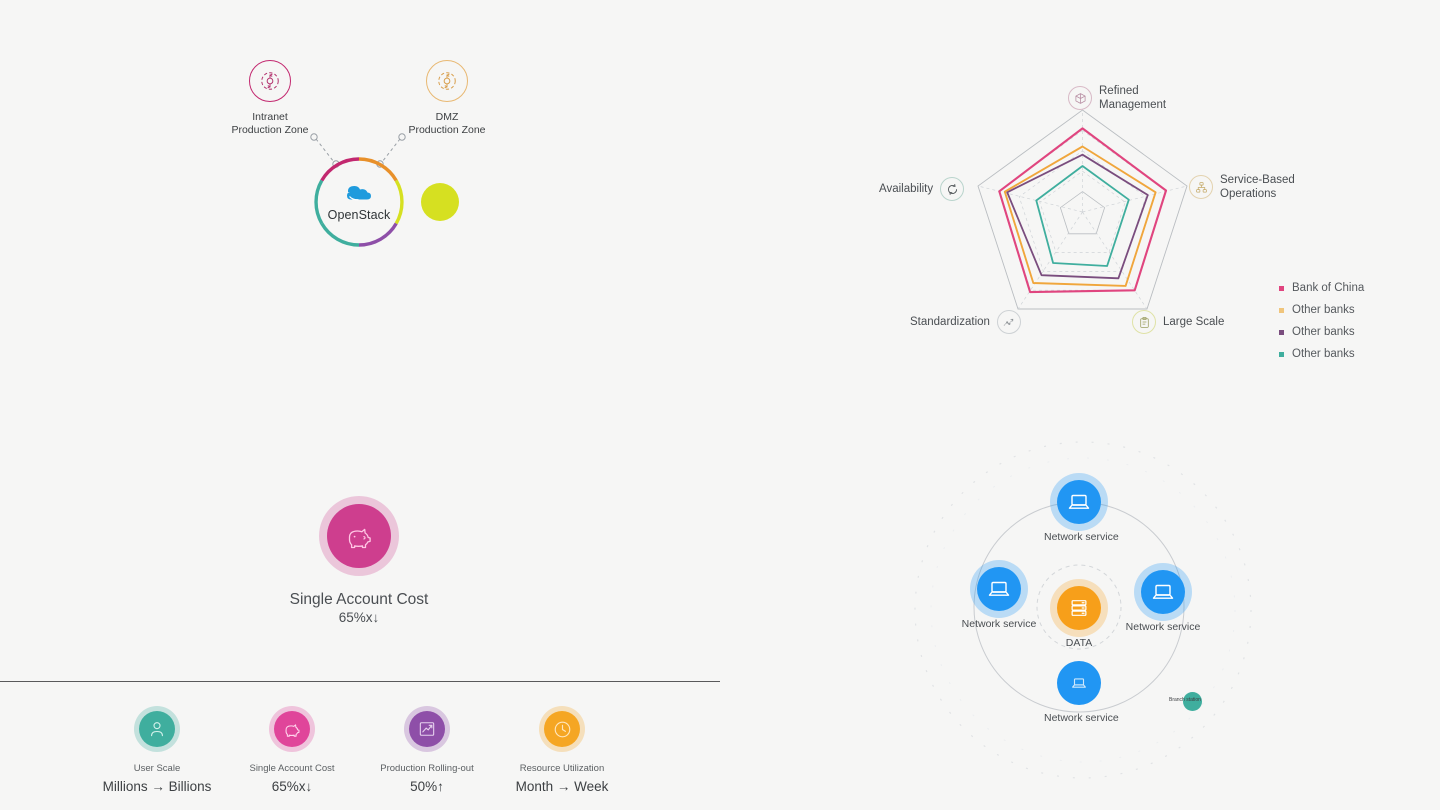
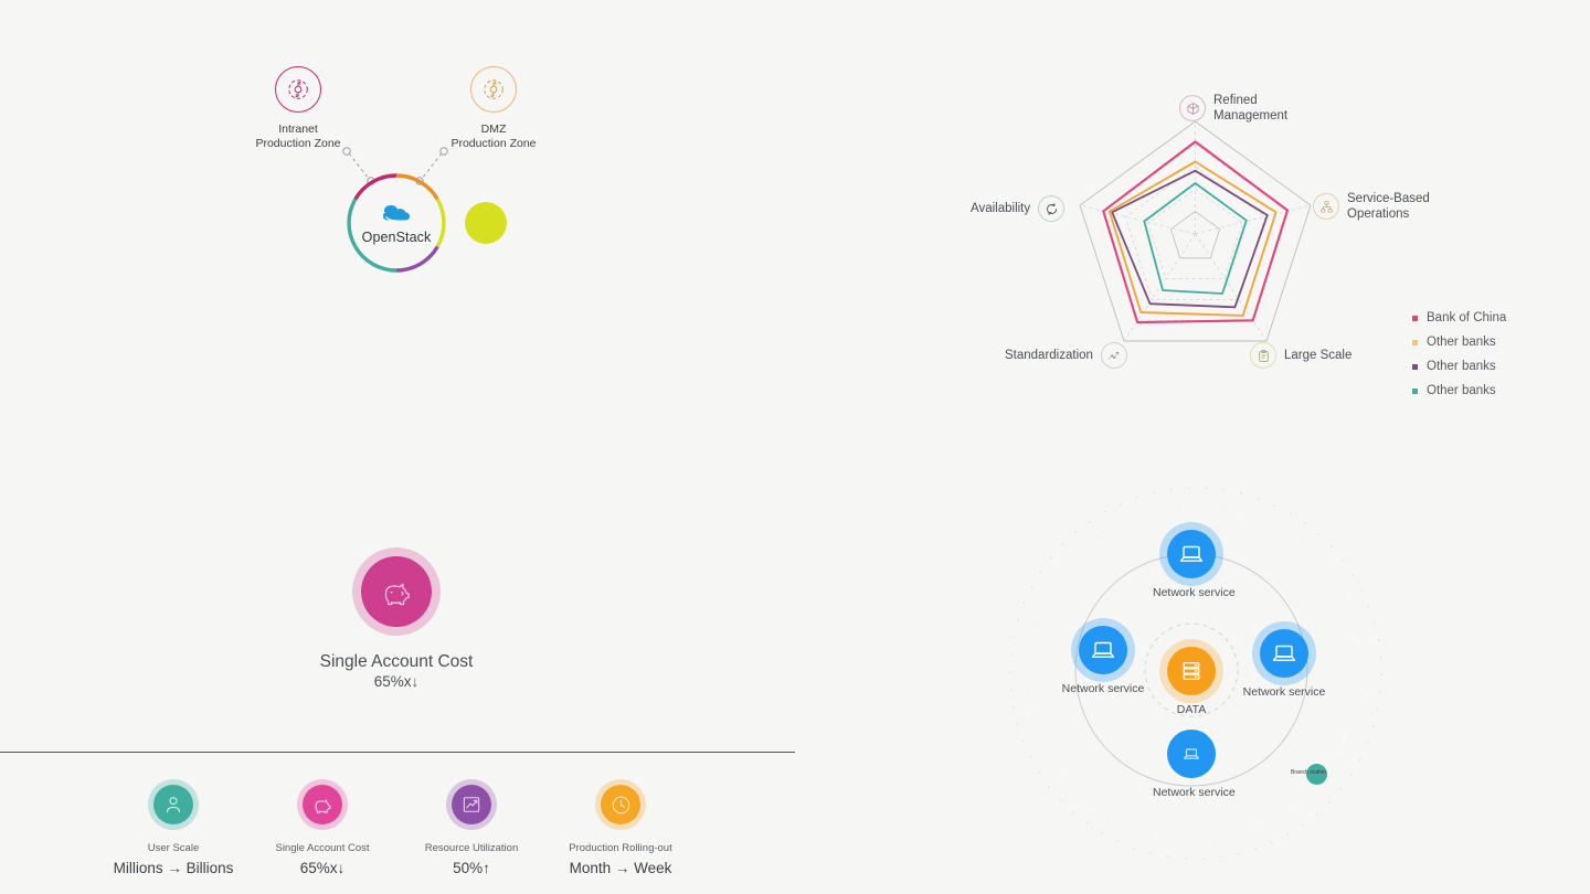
  Intranet
  Production Zone
  DMZ
  Production Zone
  OpenStack
  Single Account Cost
  65%x↓
  User Scale
  Millions → Billions
  Single Account Cost
  65%x↓
- Production Rolling-out
+ Resource Utilization
  50%↑
- Resource Utilization
+ Production Rolling-out
  Month → Week
  Refined
  Management
  Service-Based
  Operations
  Large Scale
  Standardization
  Availability
  Bank of China
  Other banks
  Other banks
  Other banks
  Network service
  Network service
  Network service
  Network service
  DATA
